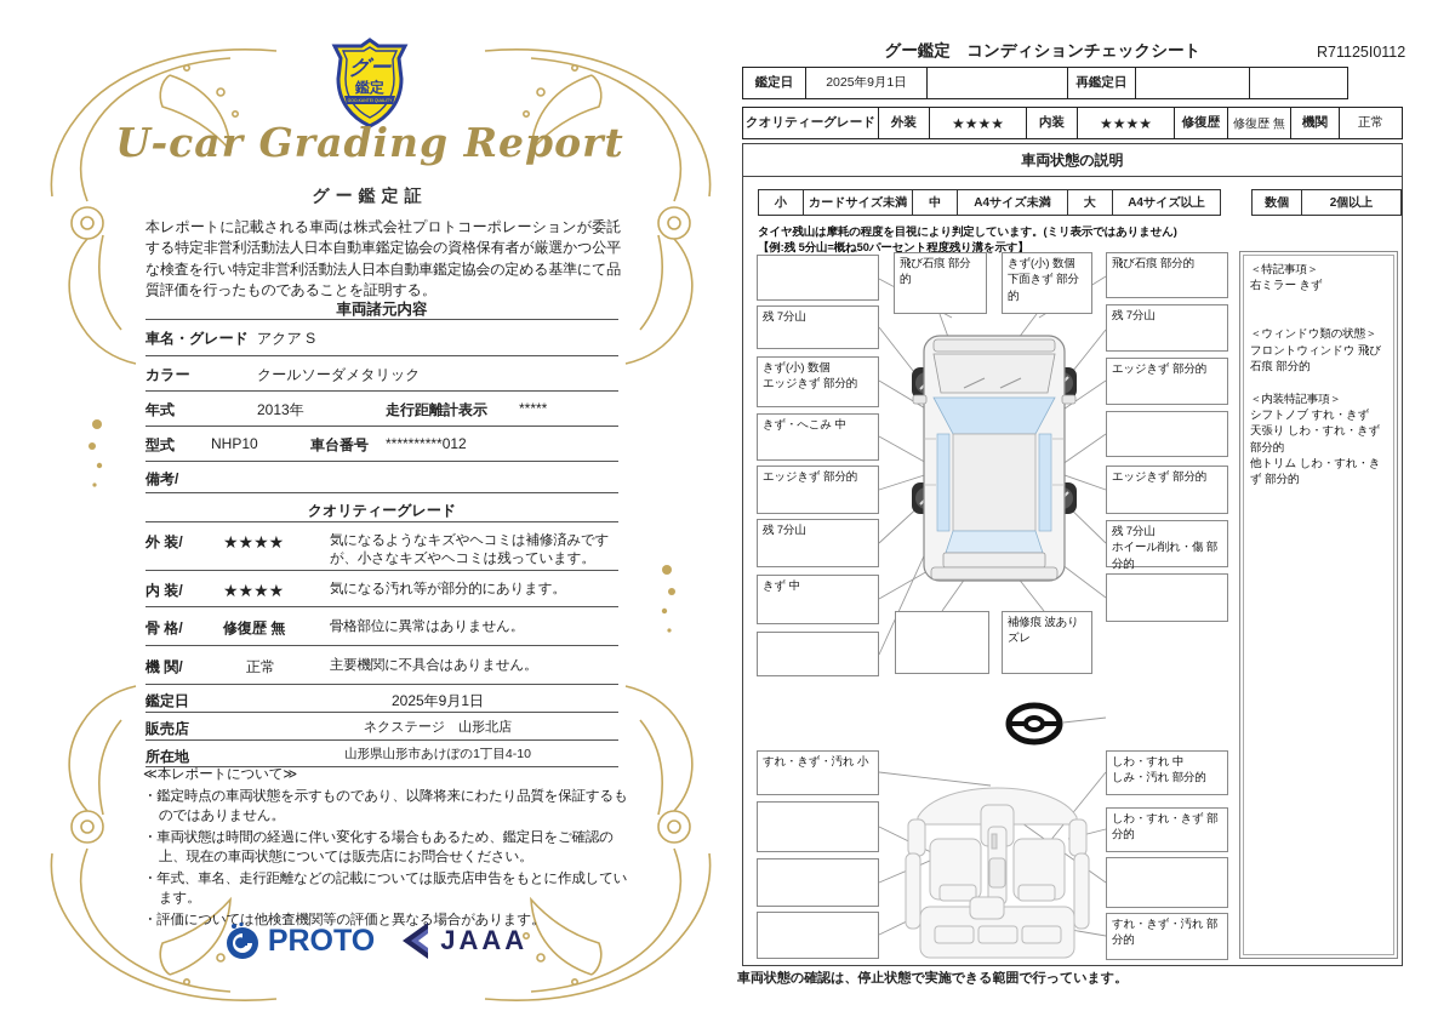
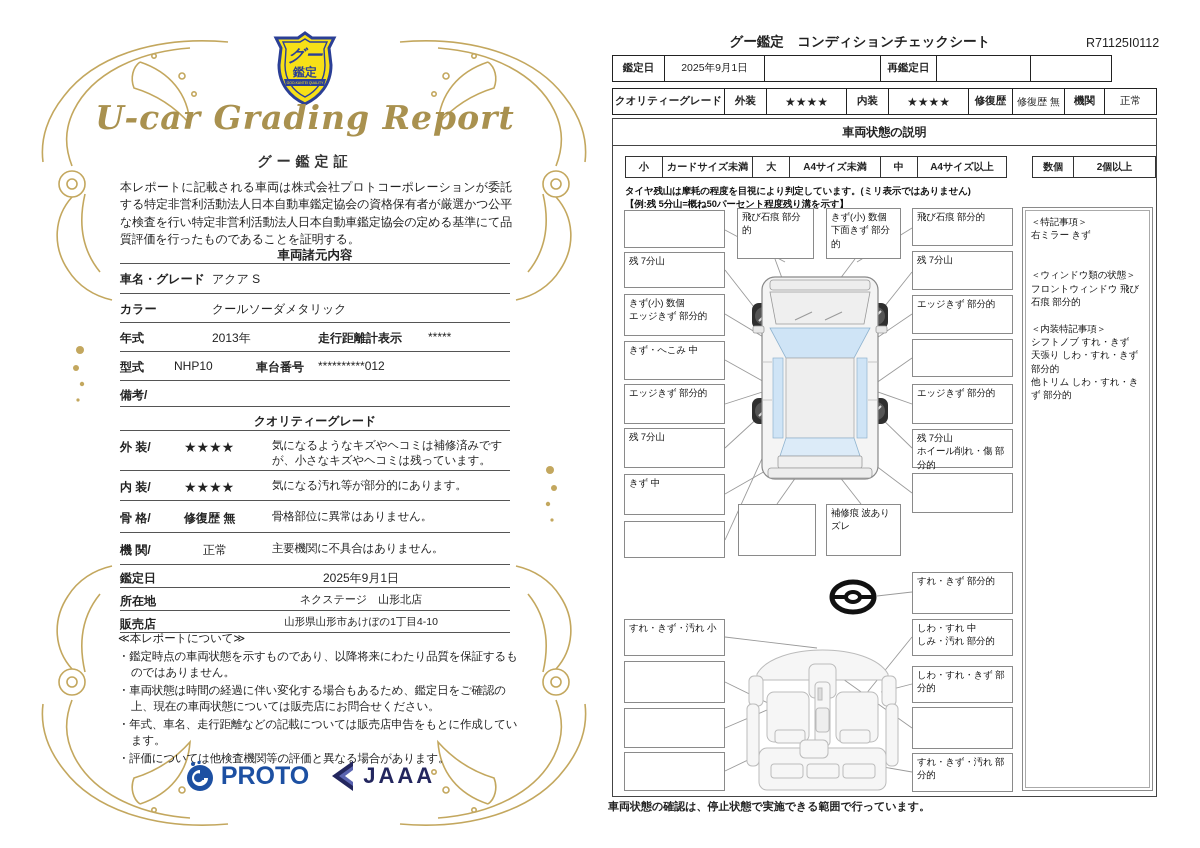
  グー
  鑑定
  U-car Grading Report
  グー鑑定証
  本レポートに記載される車両は株式会社プロトコーポレーションが委託する特定非営利活動法人日本自動車鑑定協会の資格保有者が厳選かつ公平な検査を行い特定非営利活動法人日本自動車鑑定協会の定める基準にて品質評価を行ったものであることを証明する。
  車両諸元内容
  車名・グレード
  アクア S
  カラー
  クールソーダメタリック
  年式
  2013年
  走行距離計表示
  *****
  型式
  NHP10
  車台番号
  **********012
  備考/
  クオリティーグレード
  外 装/
  ★★★★
  気になるようなキズやヘコミは補修済みですが、小さなキズやヘコミは残っています。
  内 装/
  ★★★★
  気になる汚れ等が部分的にあります。
  骨 格/
  修復歴 無
  骨格部位に異常はありません。
  機 関/
  正常
  主要機関に不具合はありません。
  鑑定日
  2025年9月1日
- 販売店
+ 所在地
  ネクステージ 山形北店
- 所在地
+ 販売店
  山形県山形市あけぼの1丁目4-10
  ≪本レポートについて≫
  ・鑑定時点の車両状態を示すものであり、以降将来にわたり品質を保証するものではありません。
  ・車両状態は時間の経過に伴い変化する場合もあるため、鑑定日をご確認の上、現在の車両状態については販売店にお問合せください。
  ・年式、車名、走行距離などの記載については販売店申告をもとに作成しています。
  ・評価については他検査機関等の評価と異なる場合があります。
  PROTO
  JAAA
  グー鑑定 コンディションチェックシート
  R71125I0112
  鑑定日
  2025年9月1日
  再鑑定日
  クオリティーグレード
  外装
  ★★★★
  内装
  ★★★★
  修復歴
  修復歴 無
  機関
  正常
  車両状態の説明
  小
  カードサイズ未満
- 中
+ 大
  A4サイズ未満
- 大
+ 中
  A4サイズ以上
  数個
  2個以上
  タイヤ残山は摩耗の程度を目視により判定しています。(ミリ表示ではありません)
  【例:残 5分山=概ね50パーセント程度残り溝を示す】
  残 7分山
  きず(小) 数個
  エッジきず 部分的
  きず・へこみ 中
  エッジきず 部分的
  残 7分山
  きず 中
  飛び石痕 部分的
  きず(小) 数個
  下面きず 部分的
  補修痕 波あり
  ズレ
  飛び石痕 部分的
  残 7分山
  エッジきず 部分的
  エッジきず 部分的
  残 7分山
  ホイール削れ・傷 部分的
  すれ・きず・汚れ 小
+ すれ・きず 部分的
  しわ・すれ 中
  しみ・汚れ 部分的
  しわ・すれ・きず 部分的
  すれ・きず・汚れ 部分的
  ＜特記事項＞
  右ミラー きず
  ＜ウィンドウ類の状態＞
  フロントウィンドウ 飛び石痕 部分的
  ＜内装特記事項＞
  シフトノブ すれ・きず
  天張り しわ・すれ・きず 部分的
  他トリム しわ・すれ・きず 部分的
  車両状態の確認は、停止状態で実施できる範囲で行っています。
